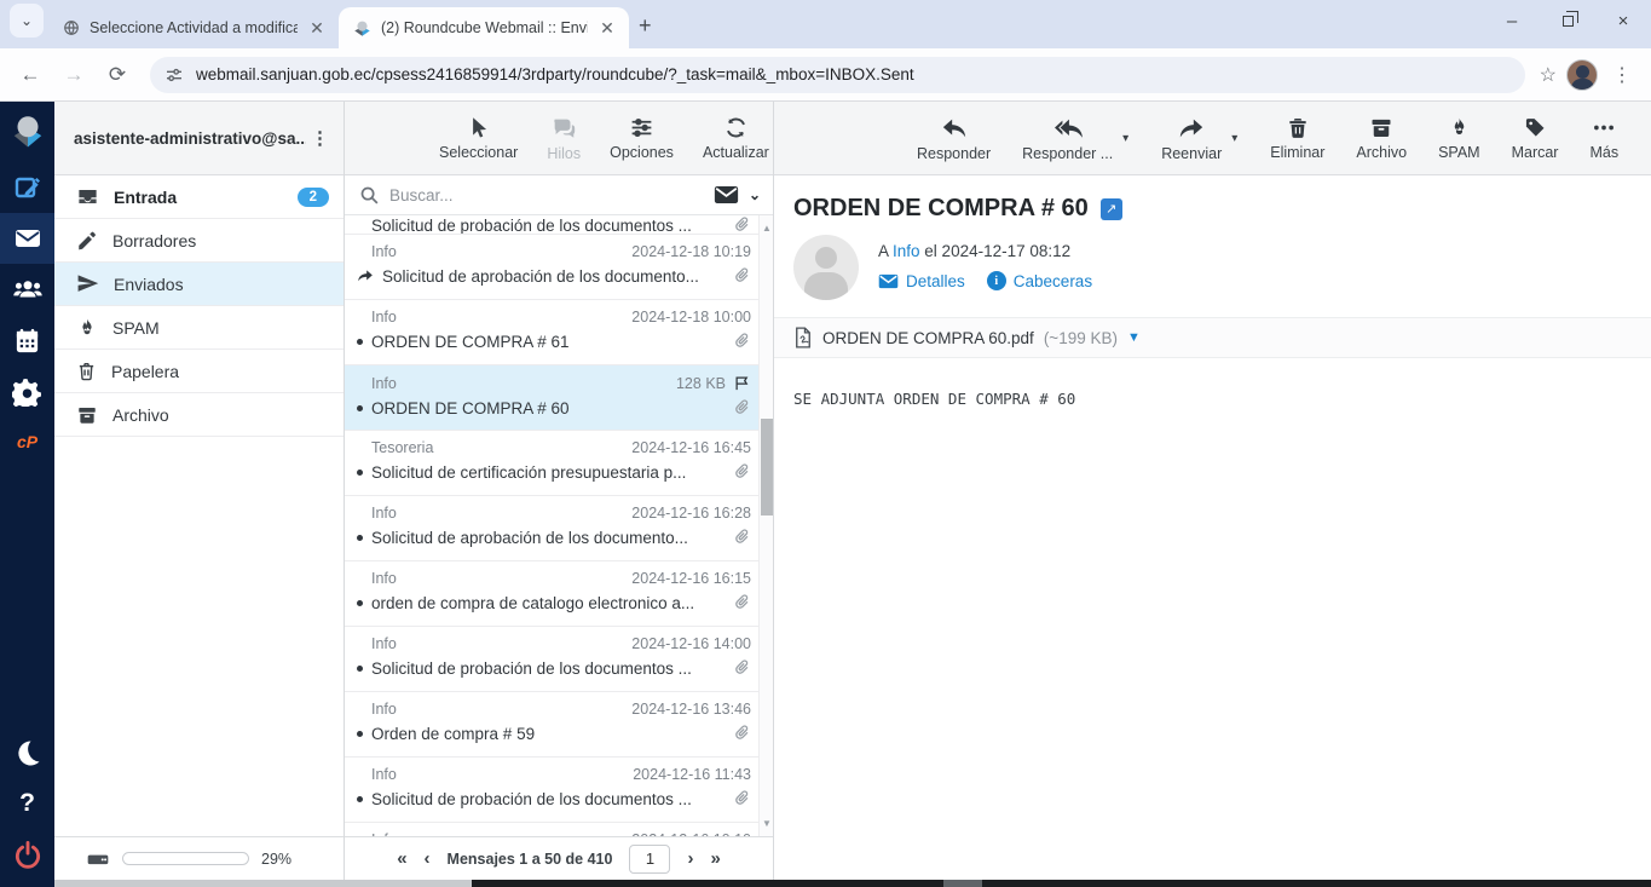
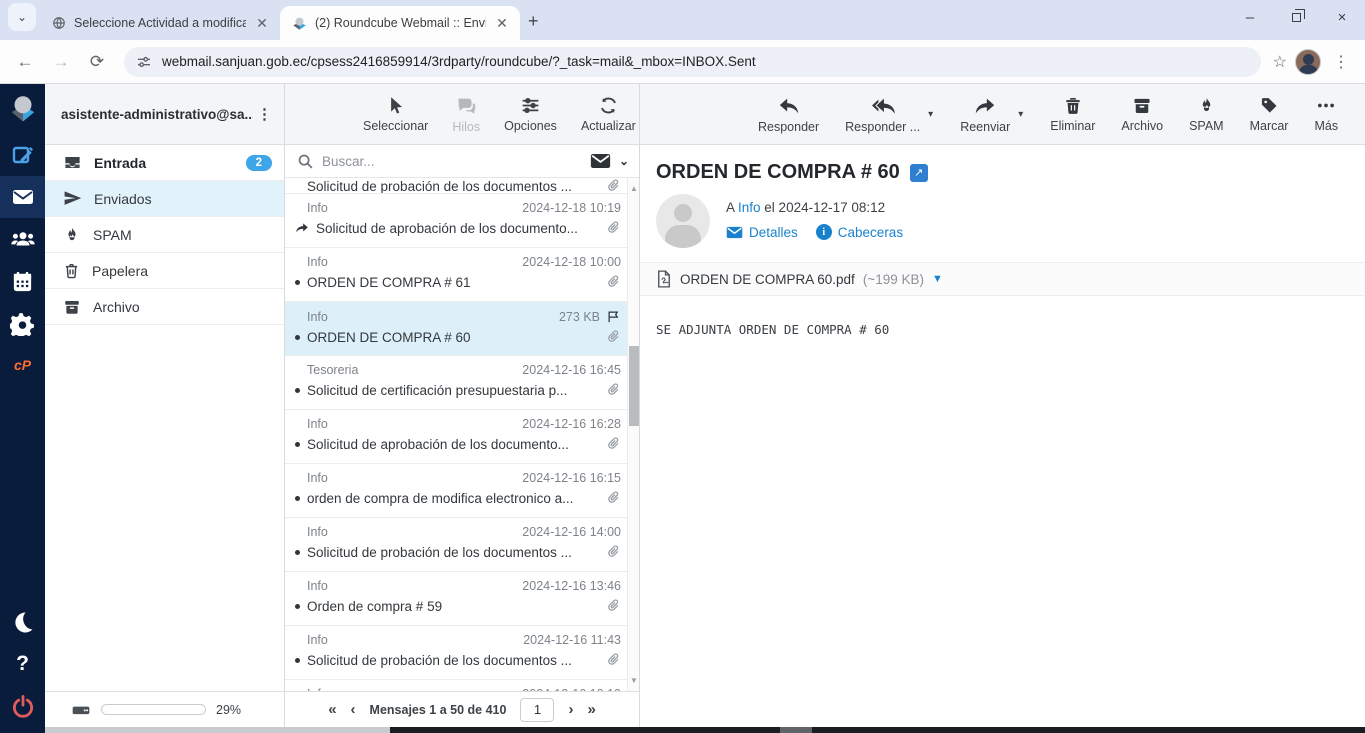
  ⌄
  Seleccione Actividad a modifica
  ✕
  (2) Roundcube Webmail :: Env
  ✕
  +
  –
  ×
  ←
  →
  ⟳
  webmail.sanjuan.gob.ec/cpsess2416859914/3rdparty/roundcube/?_task=mail&_mbox=INBOX.Sent
  ☆
  ⋮
  cP
  ?
  asistente-administrativo@sa..
  ⋮
  Entrada
  2
- Borradores
  Enviados
  SPAM
  Papelera
  Archivo
  29%
  Seleccionar
  Hilos
  Opciones
  Actualizar
  Buscar...
  ⌄
  Solicitud de probación de los documentos ...
  Info
  2024-12-18 10:19
  Solicitud de aprobación de los documento...
  Info
  2024-12-18 10:00
  ORDEN DE COMPRA # 61
  Info
- 128 KB
+ 273 KB
  ORDEN DE COMPRA # 60
  Tesoreria
  2024-12-16 16:45
  Solicitud de certificación presupuestaria p...
  Info
  2024-12-16 16:28
  Solicitud de aprobación de los documento...
  Info
  2024-12-16 16:15
- orden de compra de catalogo electronico a...
+ orden de compra de modifica electronico a...
  Info
  2024-12-16 14:00
  Solicitud de probación de los documentos ...
  Info
  2024-12-16 13:46
  Orden de compra # 59
  Info
  2024-12-16 11:43
  Solicitud de probación de los documentos ...
  ▲
  ▼
  «
  ‹
  Mensajes 1 a 50 de 410
  1
  ›
  »
  Responder
  Responder ...
  ▾
  Reenviar
  ▾
  Eliminar
  Archivo
  SPAM
  Marcar
  Más
  ORDEN DE COMPRA # 60
  ↗
  A Info el 2024-12-17 08:12
  Detalles
  i
  Cabeceras
  ORDEN DE COMPRA 60.pdf
  (~199 KB)
  ▼
  SE ADJUNTA ORDEN DE COMPRA # 60
